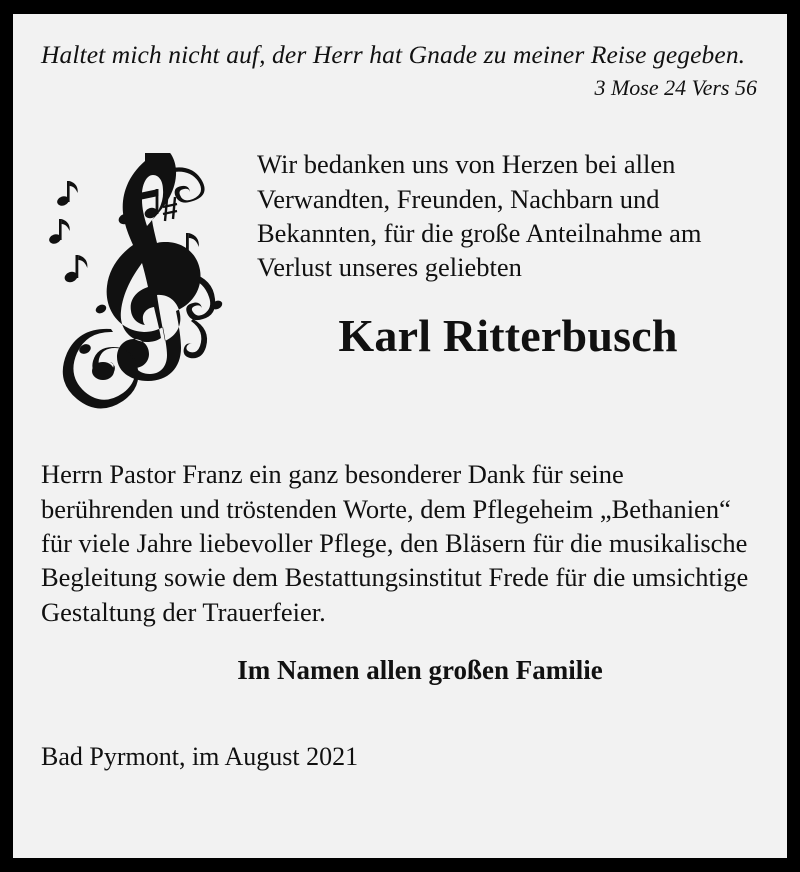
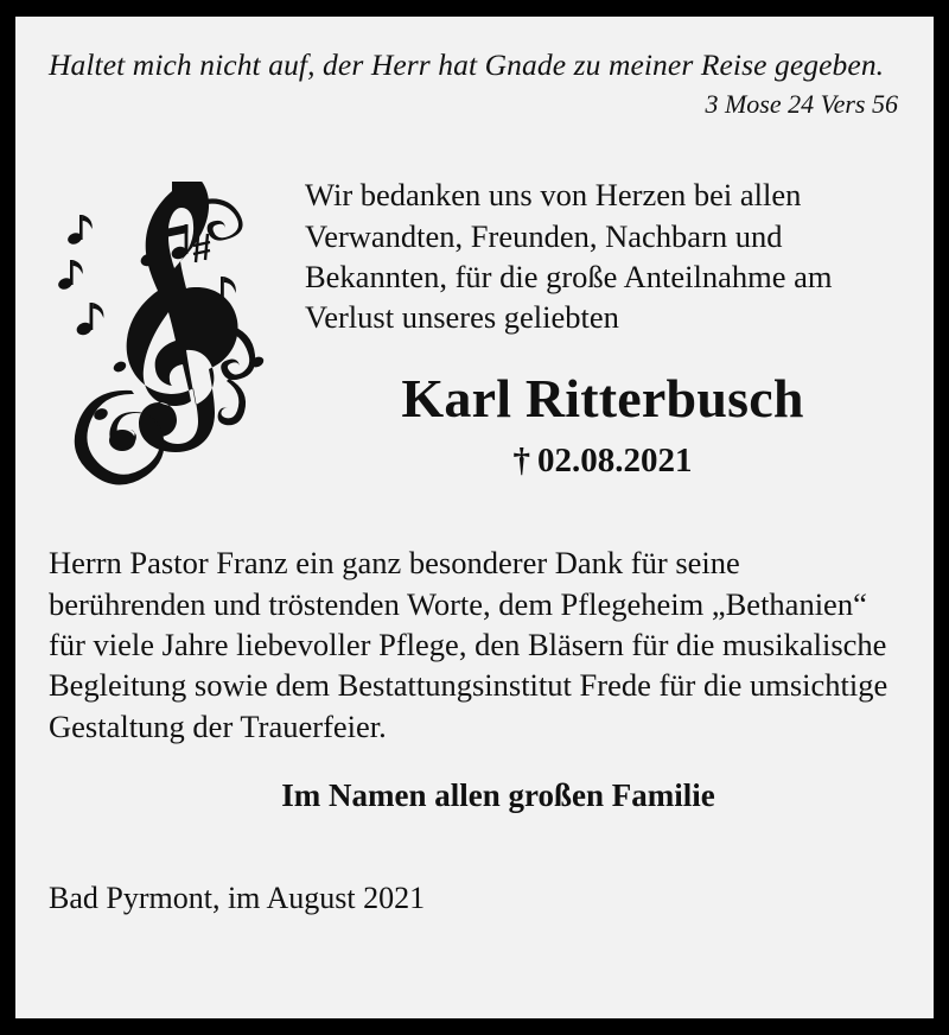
  Haltet mich nicht auf, der Herr hat Gnade zu meiner Reise gegeben.
  3 Mose 24 Vers 56
  Wir bedanken uns von Herzen bei allen Verwandten, Freunden, Nachbarn und Bekannten, für die große Anteilnahme am Verlust unseres geliebten
  Karl Ritterbusch
+ † 02.08.2021
  Herrn Pastor Franz ein ganz besonderer Dank für seine berührenden und tröstenden Worte, dem Pflegeheim „Bethanien“ für viele Jahre liebevoller Pflege, den Bläsern für die musikalische Begleitung sowie dem Bestattungsinstitut Frede für die umsichtige Gestaltung der Trauerfeier.
  Im Namen allen großen Familie
  Bad Pyrmont, im August 2021
